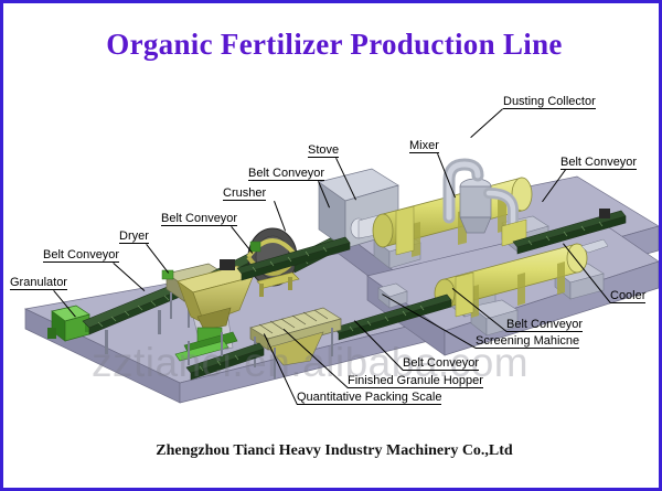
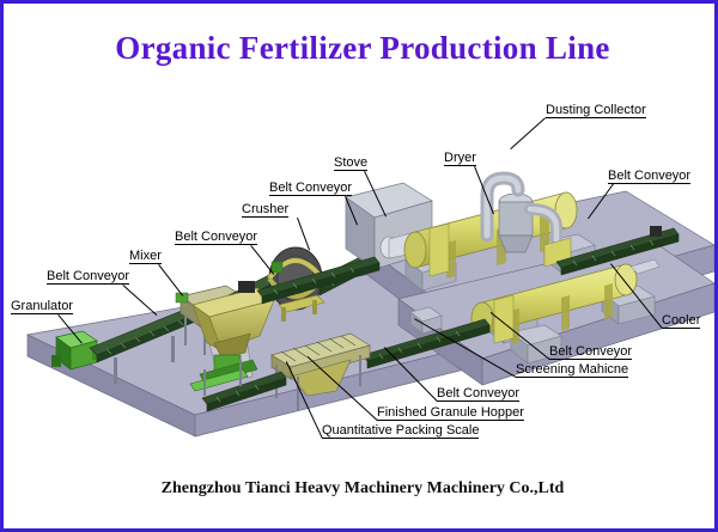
  Organic Fertilizer Production Line
- zztianci.en.alibaba.com
  Granulator
  Belt Conveyor
- Dryer
+ Mixer
  Belt Conveyor
  Crusher
  Belt Conveyor
  Stove
- Mixer
+ Dryer
  Dusting Collector
  Belt Conveyor
  Cooler
  Belt Conveyor
  Screening Mahicne
  Belt Conveyor
  Finished Granule Hopper
  Quantitative Packing Scale
- Zhengzhou Tianci Heavy Industry Machinery Co.,Ltd
+ Zhengzhou Tianci Heavy Machinery Machinery Co.,Ltd
